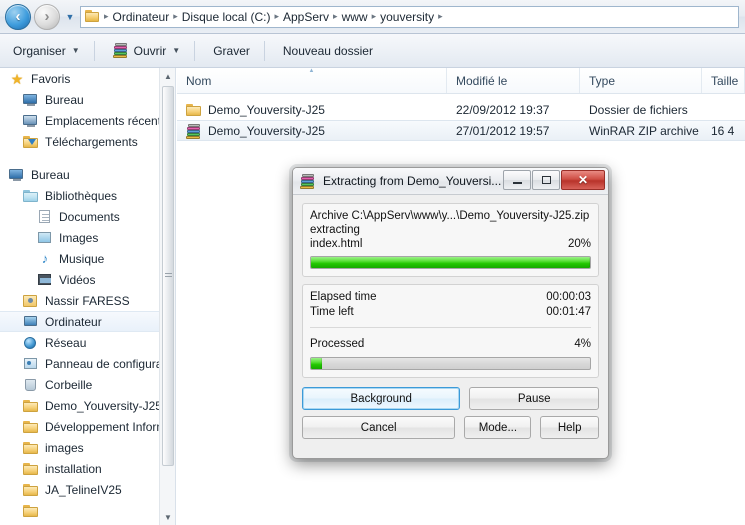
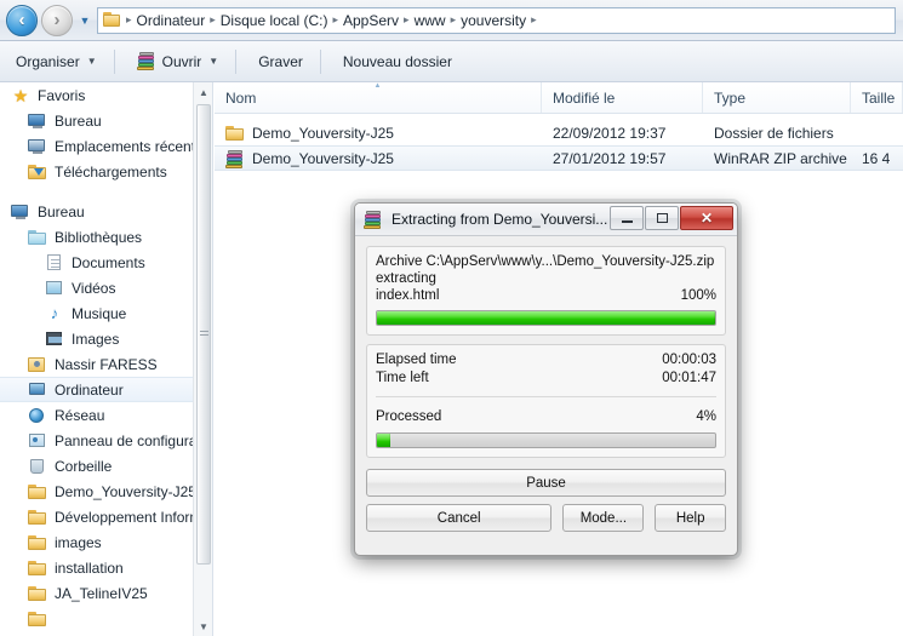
  ‹
  ›
  ▼
  ▸
  Ordinateur
  ▸
  Disque local (C:)
  ▸
  AppServ
  ▸
  www
  ▸
  youversity
  ▸
  Organiser
  ▼
  Ouvrir
  ▼
  Graver
  Nouveau dossier
  ★
  Favoris
  Bureau
  Emplacements récen
  Téléchargements
  Bureau
  Bibliothèques
  Documents
- Images
+ Vidéos
  ♪
  Musique
- Vidéos
+ Images
  Nassir FARESS
  Ordinateur
  Réseau
  Panneau de configur
  Corbeille
  Demo_Youversity-J2
  Développement Infor
  images
  installation
  JA_TelineIV25
  ▲
  ▼
  Nom
  Modifié le
  Type
  Taille
  Demo_Youversity-J25
  22/09/2012 19:37
  Dossier de fichiers
  Demo_Youversity-J25
  27/01/2012 19:57
  WinRAR ZIP archive
  16 4
  Extracting from Demo_Youversi...
  ✕
  Archive C:\AppServ\www\y...\Demo_Youversity-J25.zip
  extracting
  index.html
- 20%
+ 100%
  Elapsed time
  00:00:03
  Time left
  00:01:47
  Processed
  4%
- Background
  Pause
  Cancel
  Mode...
  Help
